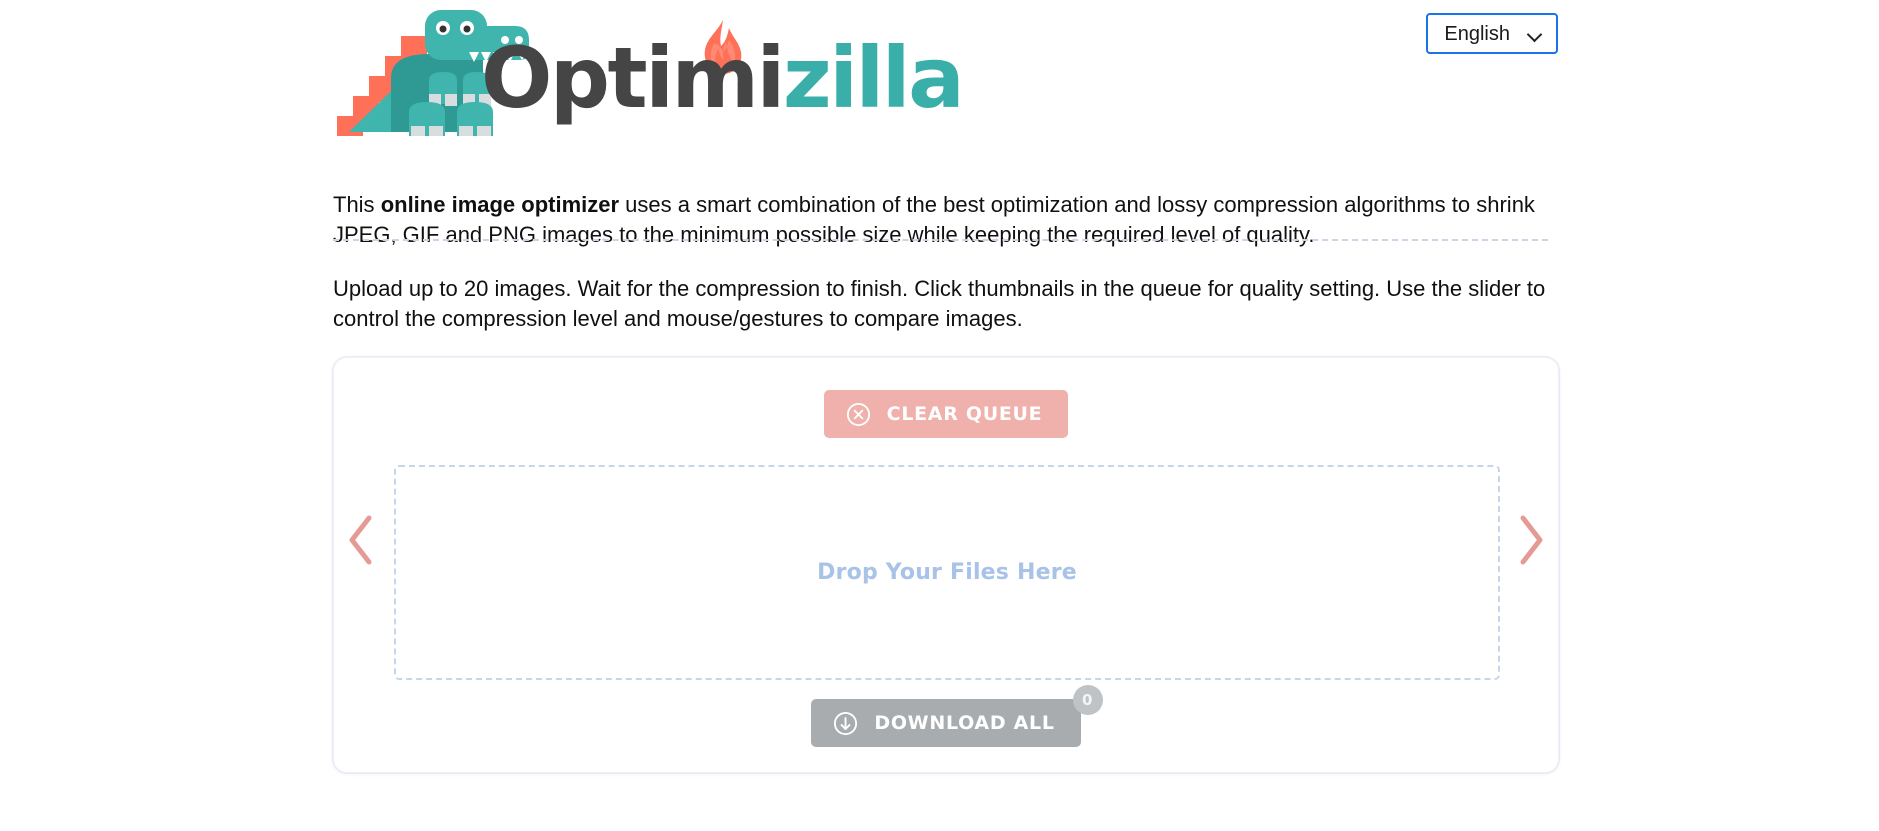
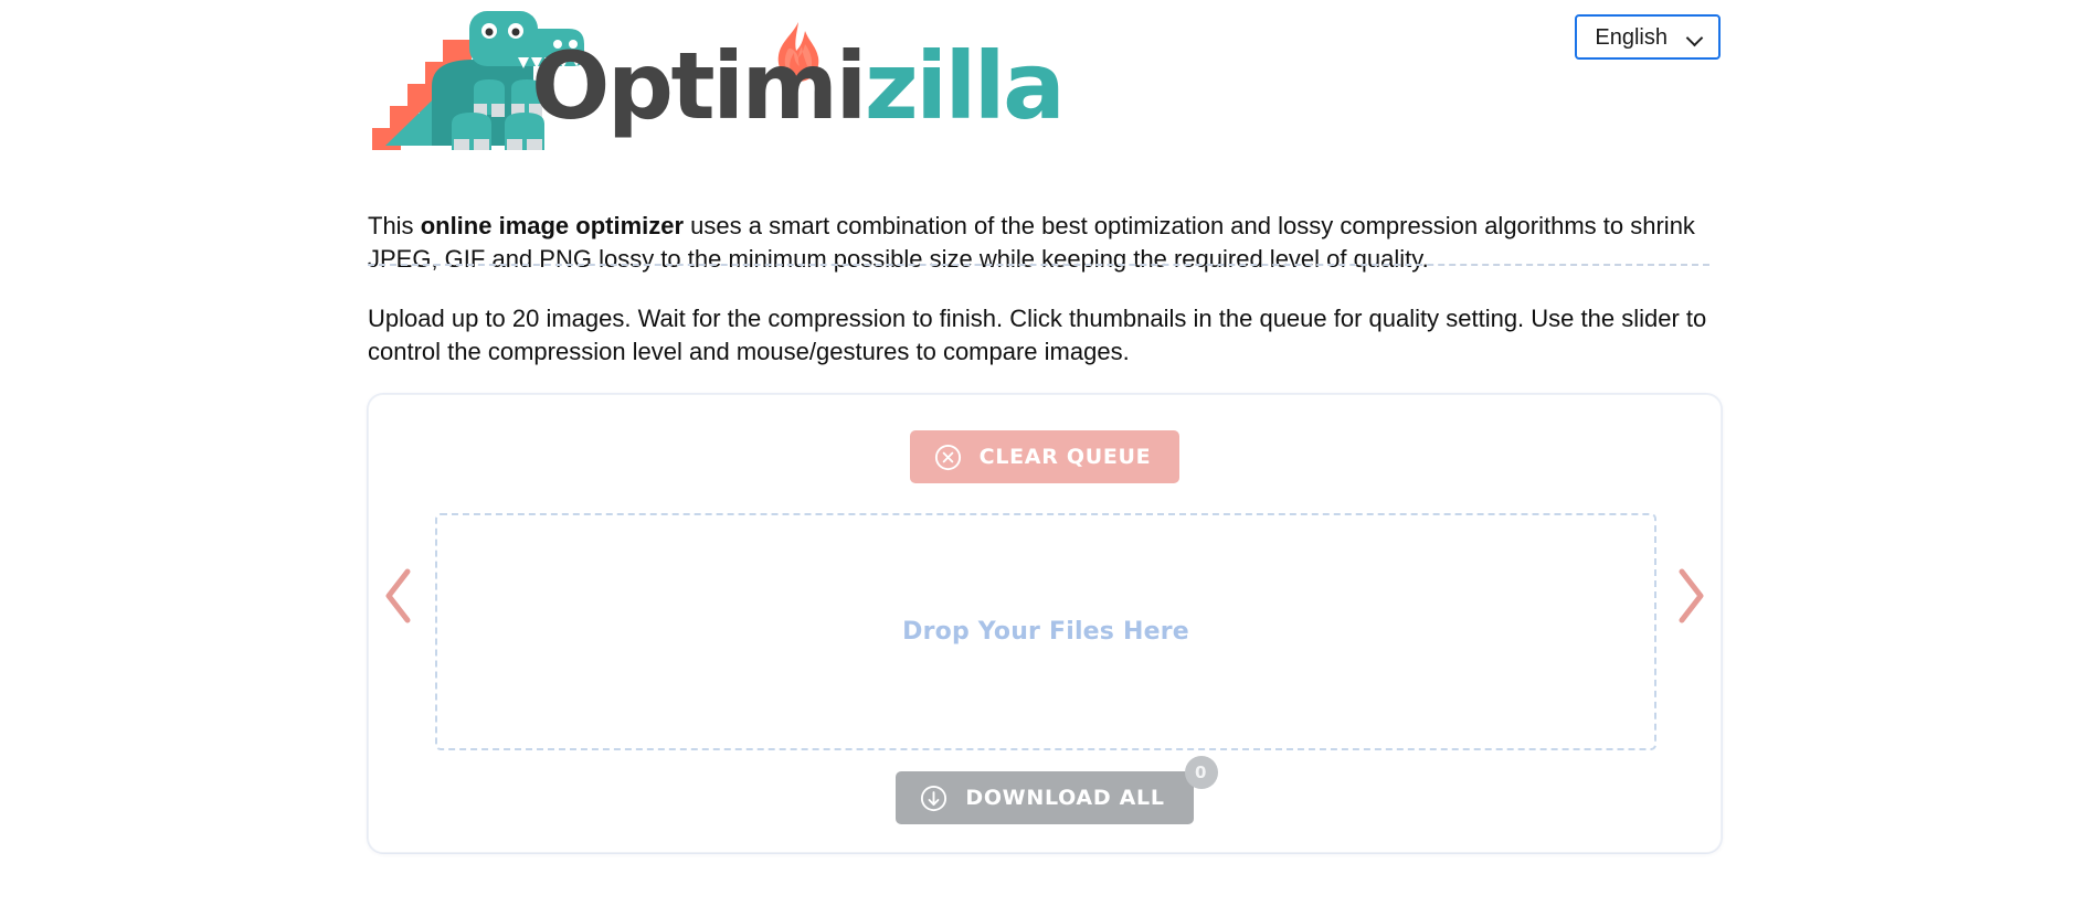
  Optimizilla
  English
- This online image optimizer uses a smart combination of the best optimization and lossy compression algorithms to shrink JPEG, GIF and PNG images to the minimum possible size while keeping the required level of quality.
+ This online image optimizer uses a smart combination of the best optimization and lossy compression algorithms to shrink JPEG, GIF and PNG lossy to the minimum possible size while keeping the required level of quality.
  Upload up to 20 images. Wait for the compression to finish. Click thumbnails in the queue for quality setting. Use the slider to control the compression level and mouse/gestures to compare images.
  CLEAR QUEUE
  Drop Your Files Here
  DOWNLOAD ALL
  0
